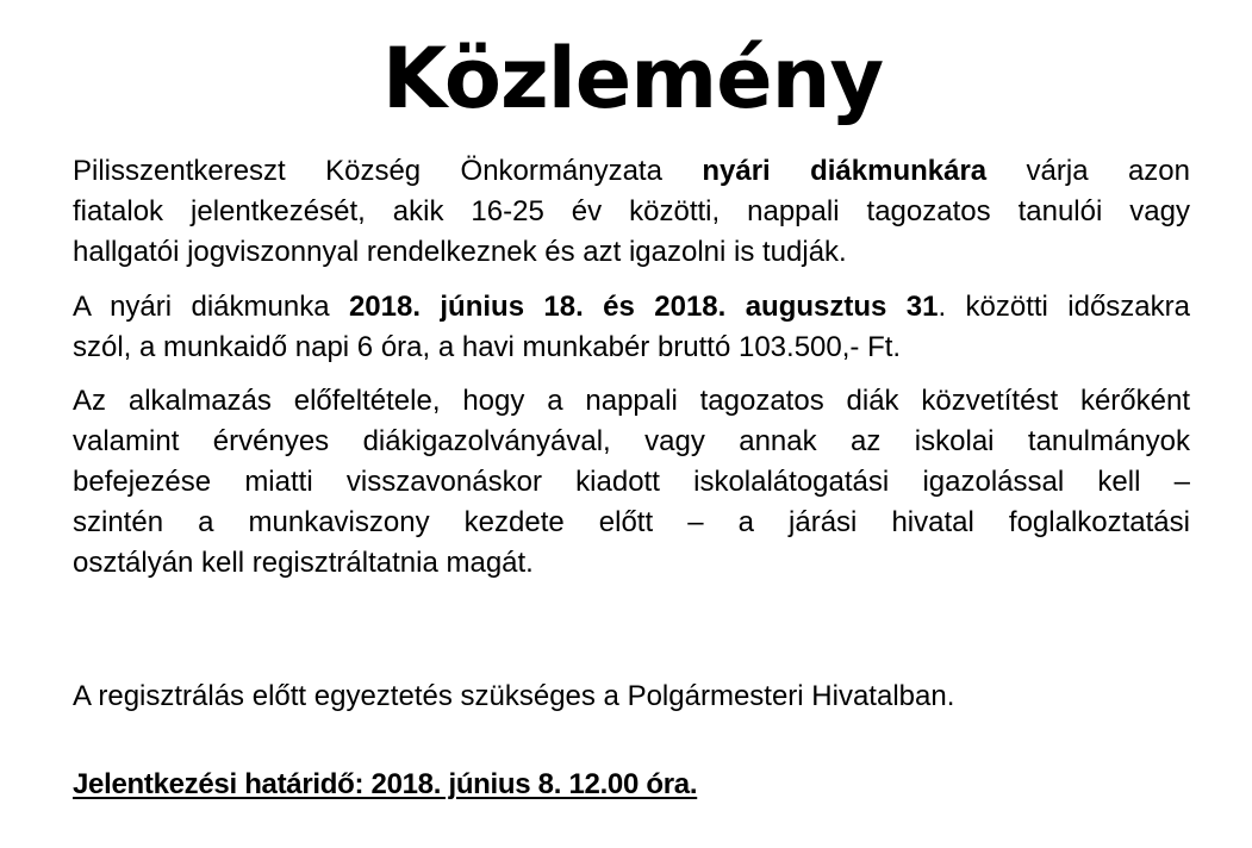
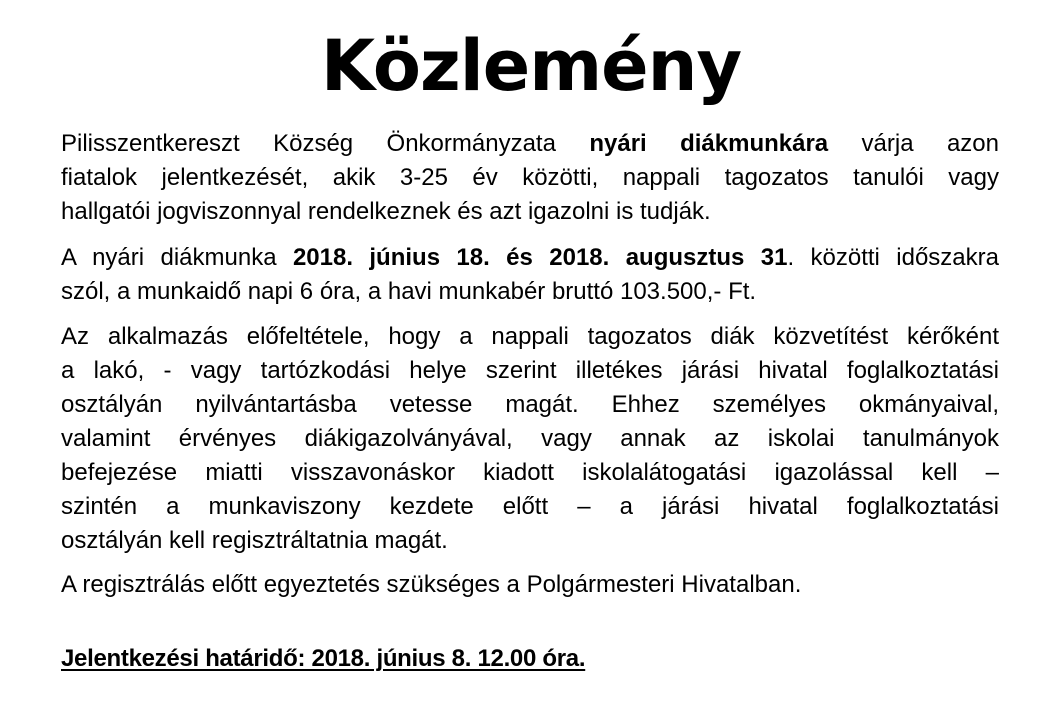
  Közlemény
  Pilisszentkereszt Község Önkormányzata nyári diákmunkára várja azon
- fiatalok jelentkezését, akik 16-25 év közötti, nappali tagozatos tanulói vagy
+ fiatalok jelentkezését, akik 3-25 év közötti, nappali tagozatos tanulói vagy
  hallgatói jogviszonnyal rendelkeznek és azt igazolni is tudják.
  A nyári diákmunka 2018. június 18. és 2018. augusztus 31. közötti időszakra
  szól, a munkaidő napi 6 óra, a havi munkabér bruttó 103.500,- Ft.
  Az alkalmazás előfeltétele, hogy a nappali tagozatos diák közvetítést kérőként
+ a lakó, - vagy tartózkodási helye szerint illetékes járási hivatal foglalkoztatási
+ osztályán nyilvántartásba vetesse magát. Ehhez személyes okmányaival,
  valamint érvényes diákigazolványával, vagy annak az iskolai tanulmányok
  befejezése miatti visszavonáskor kiadott iskolalátogatási igazolással kell –
  szintén a munkaviszony kezdete előtt – a járási hivatal foglalkoztatási
  osztályán kell regisztráltatnia magát.
  A regisztrálás előtt egyeztetés szükséges a Polgármesteri Hivatalban.
  Jelentkezési határidő: 2018. június 8. 12.00 óra.
